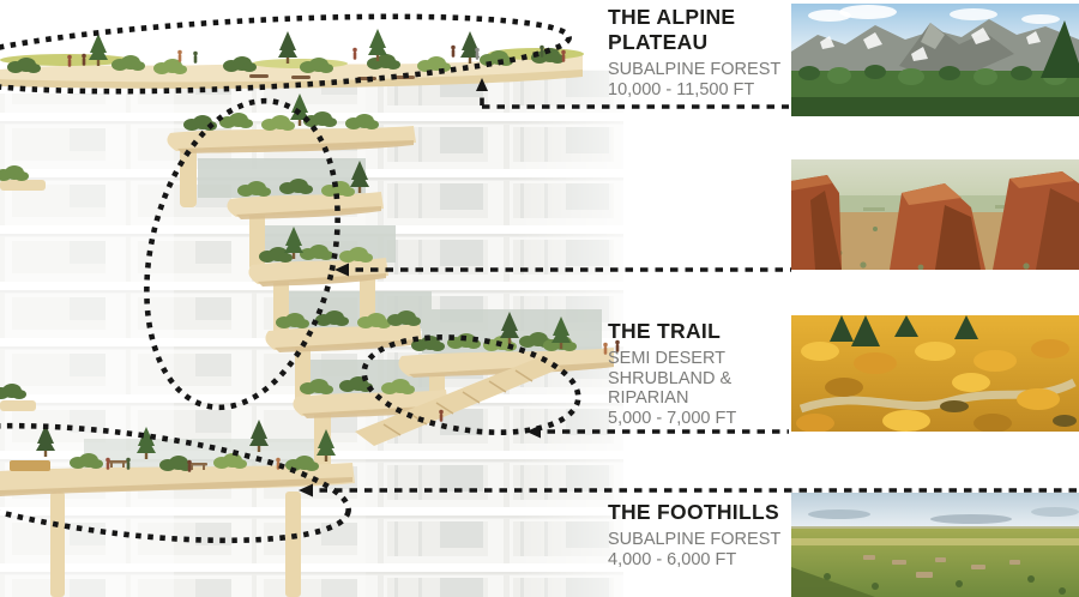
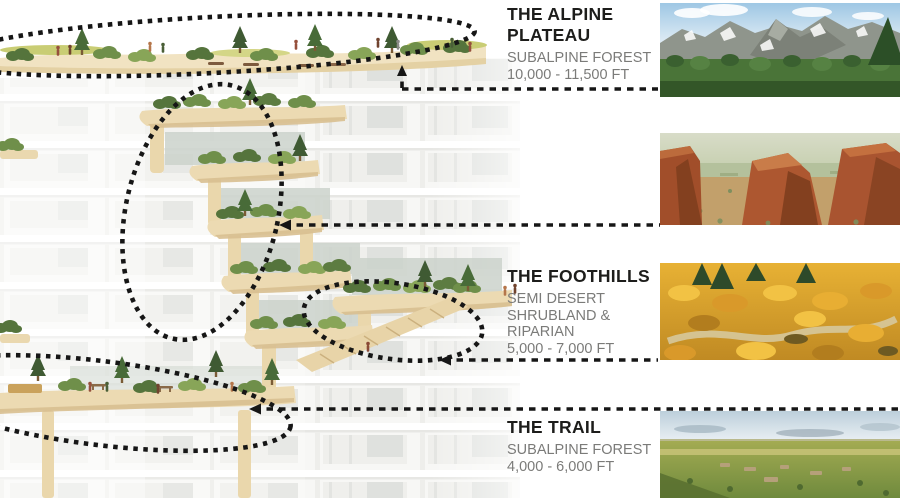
  THE ALPINE
  PLATEAU
  SUBALPINE FOREST
  10,000 - 11,500 FT
- THE TRAIL
+ THE FOOTHILLS
  SEMI DESERT
  SHRUBLAND &
  RIPARIAN
  5,000 - 7,000 FT
- THE FOOTHILLS
+ THE TRAIL
  SUBALPINE FOREST
  4,000 - 6,000 FT
